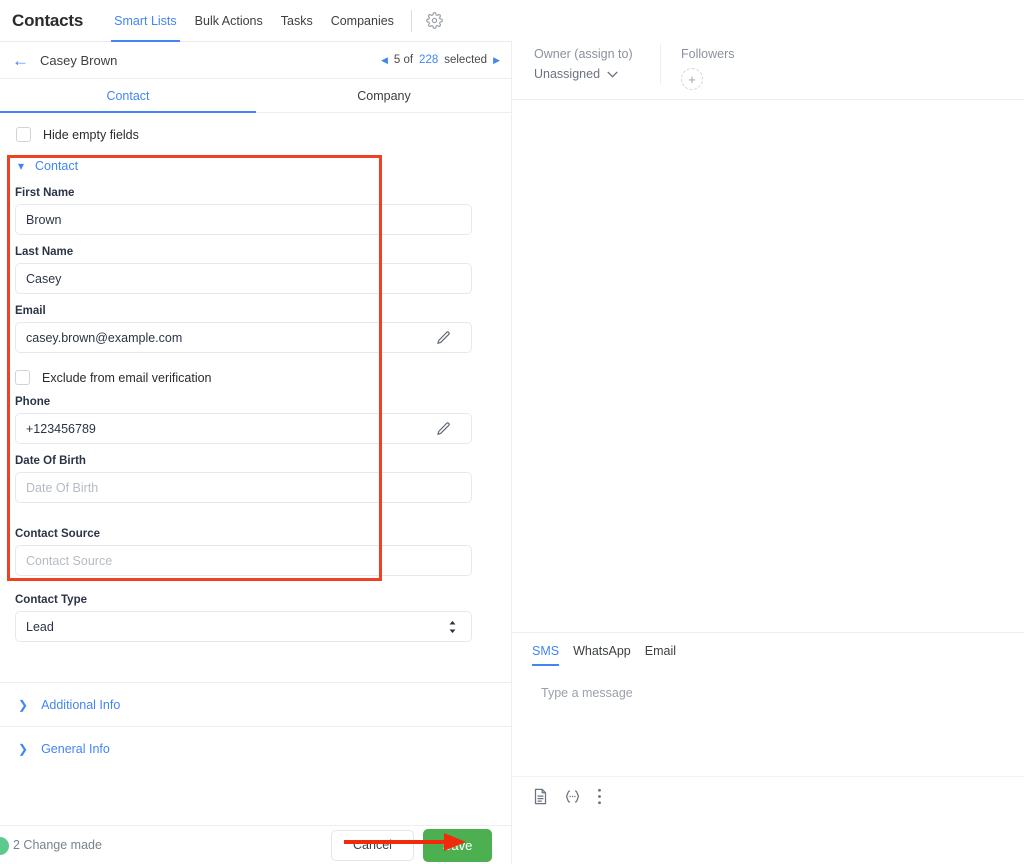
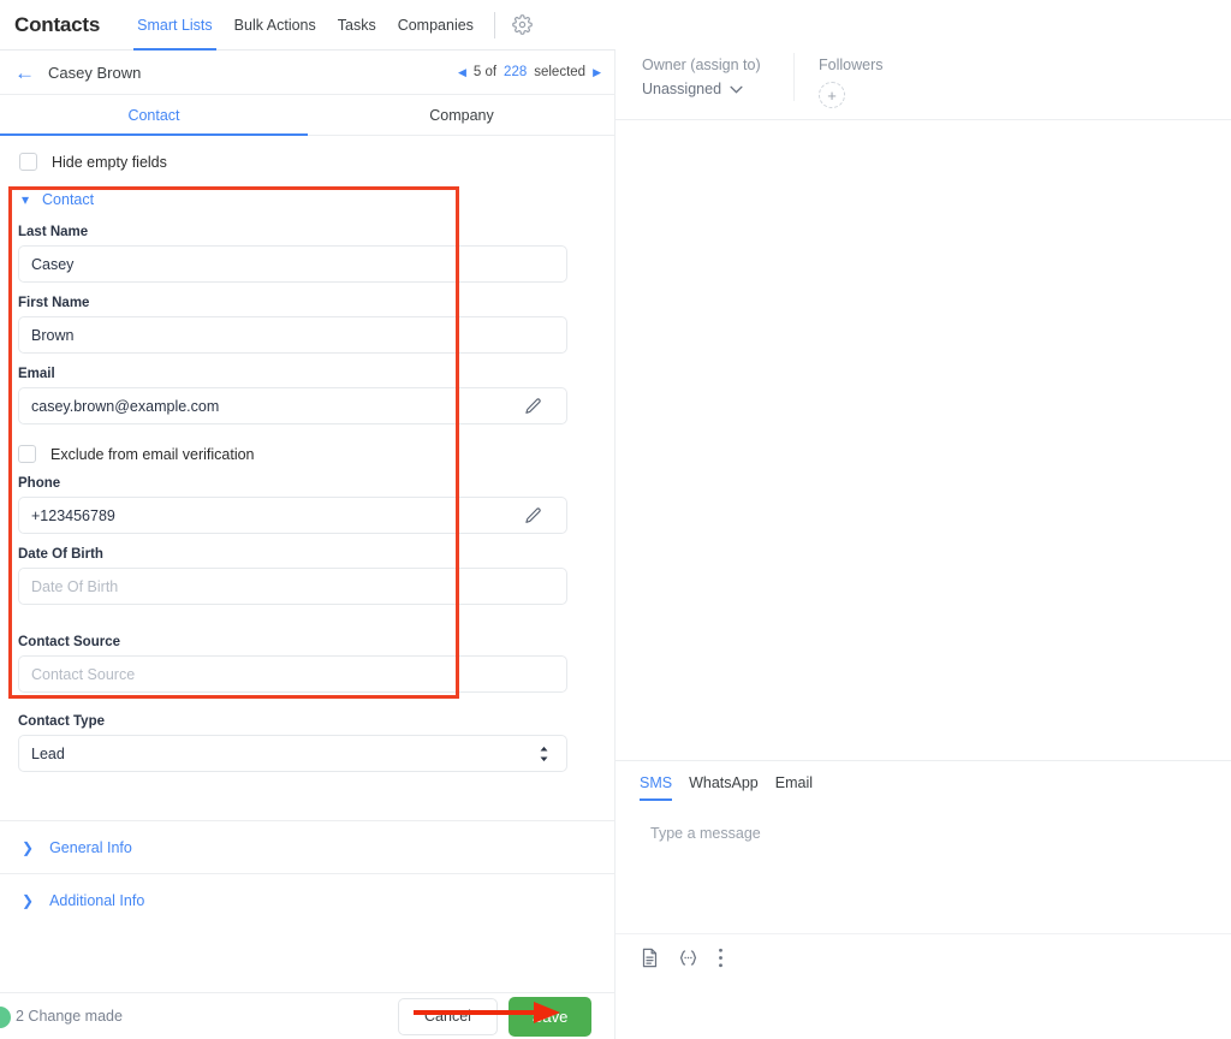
  Contacts
  Smart Lists
  Bulk Actions
  Tasks
  Companies
  ←
  Casey Brown
  ◀
  5 of
  228
  selected
  ▶
  Contact
  Company
  Hide empty fields
  ▾
  Contact
- First Name
+ Last Name
- Brown
+ Casey
- Last Name
+ First Name
- Casey
+ Brown
  Email
  casey.brown@example.com
  Exclude from email verification
  Phone
  +123456789
  Date Of Birth
  Date Of Birth
  Contact Source
  Contact Source
  Contact Type
  Lead
  ❯
- Additional Info
+ General Info
  ❯
- General Info
+ Additional Info
  2 Change made
  Cancel
  Owner (assign to)
  Unassigned
  Followers
  +
  SMS
  WhatsApp
  Email
  Type a message
